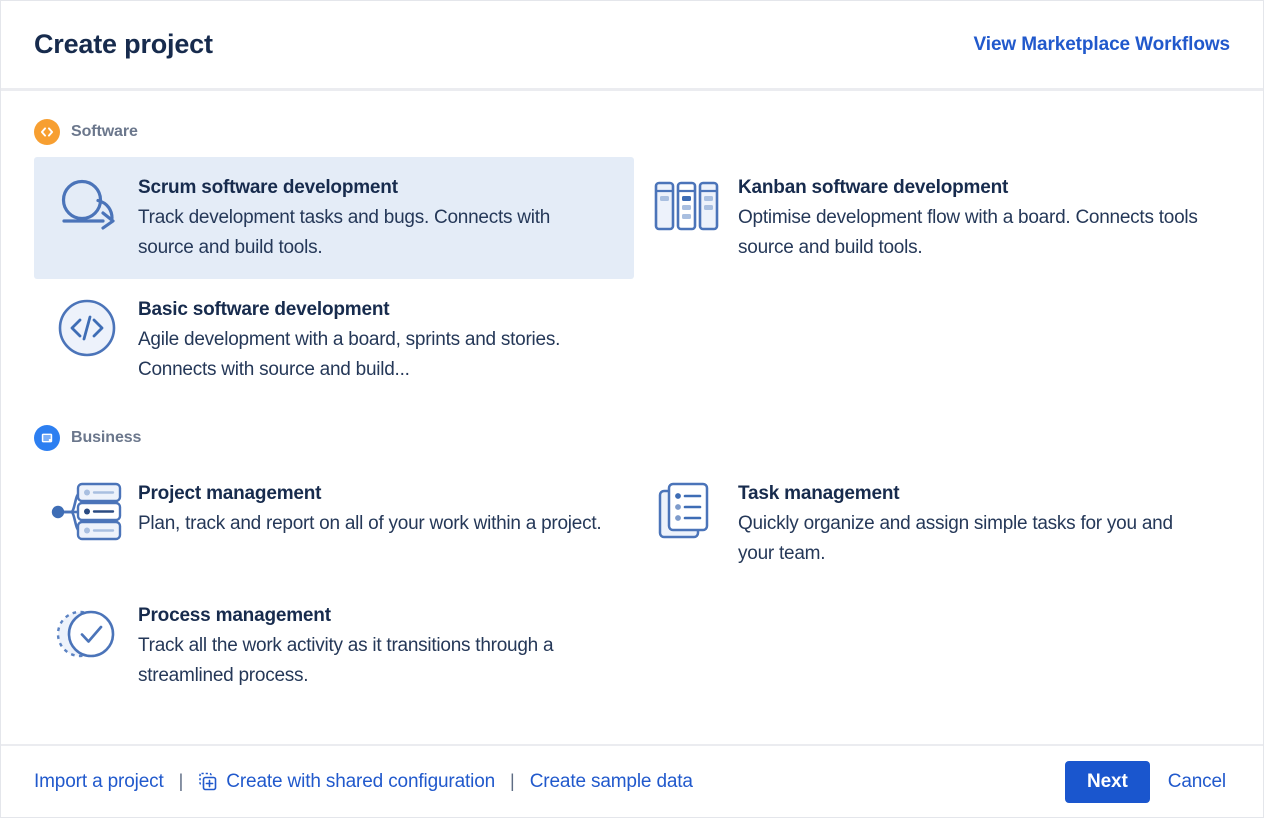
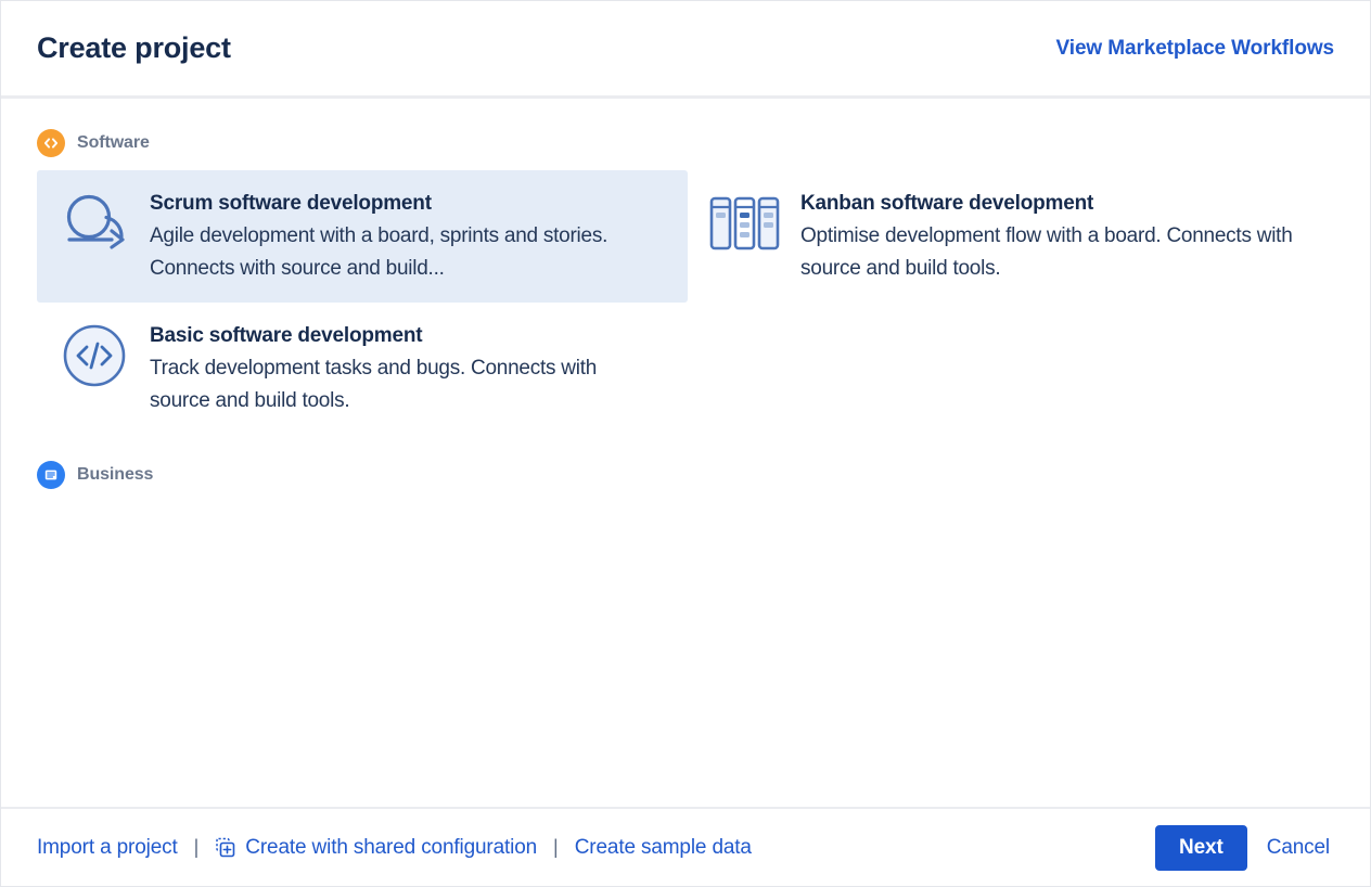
  Create project
  View Marketplace Workflows
  Software
  Scrum software development
- Track development tasks and bugs. Connects with source and build tools.
+ Agile development with a board, sprints and stories. Connects with source and build...
  Kanban software development
- Optimise development flow with a board. Connects tools source and build tools.
+ Optimise development flow with a board. Connects with source and build tools.
  Basic software development
- Agile development with a board, sprints and stories. Connects with source and build...
+ Track development tasks and bugs. Connects with source and build tools.
  Business
- Project management
- Plan, track and report on all of your work within a project.
- Task management
- Quickly organize and assign simple tasks for you and your team.
- Process management
- Track all the work activity as it transitions through a streamlined process.
  Import a project
  |
  Create with shared configuration
  |
  Create sample data
  Next
  Cancel
